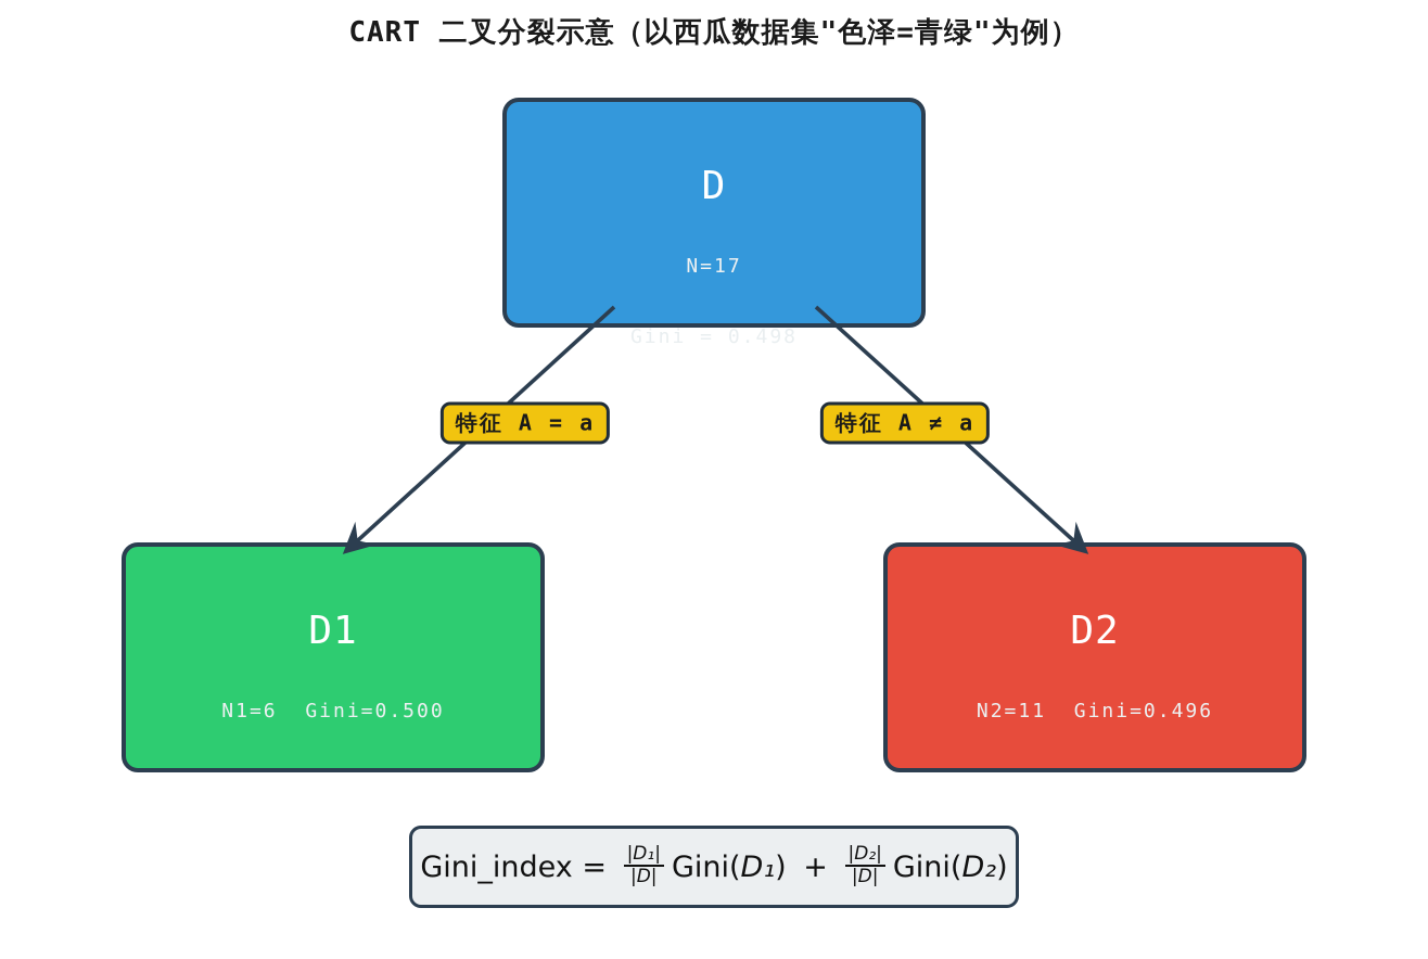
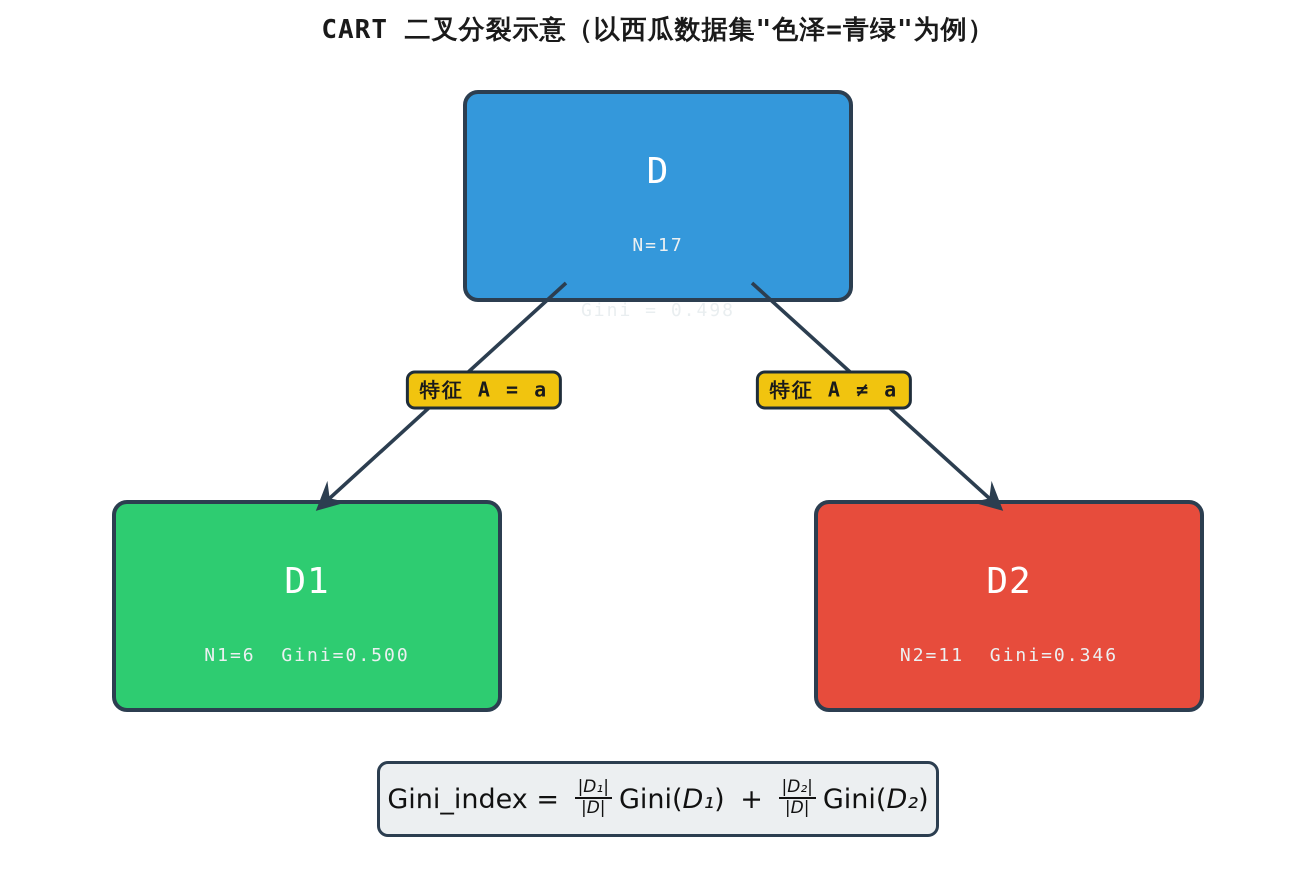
  CART 二叉分裂示意（以西瓜数据集"色泽=青绿"为例）
  D
  N=17
  Gini = 0.498
  D1
  N1=6 Gini=0.500
  D2
- N2=11 Gini=0.496
+ N2=11 Gini=0.346
  特征 A = a
  特征 A ≠ a
  Gini_index =
  |D₁|
  |D|
  Gini(D₁)
  +
  |D₂|
  |D|
  Gini(D₂)
